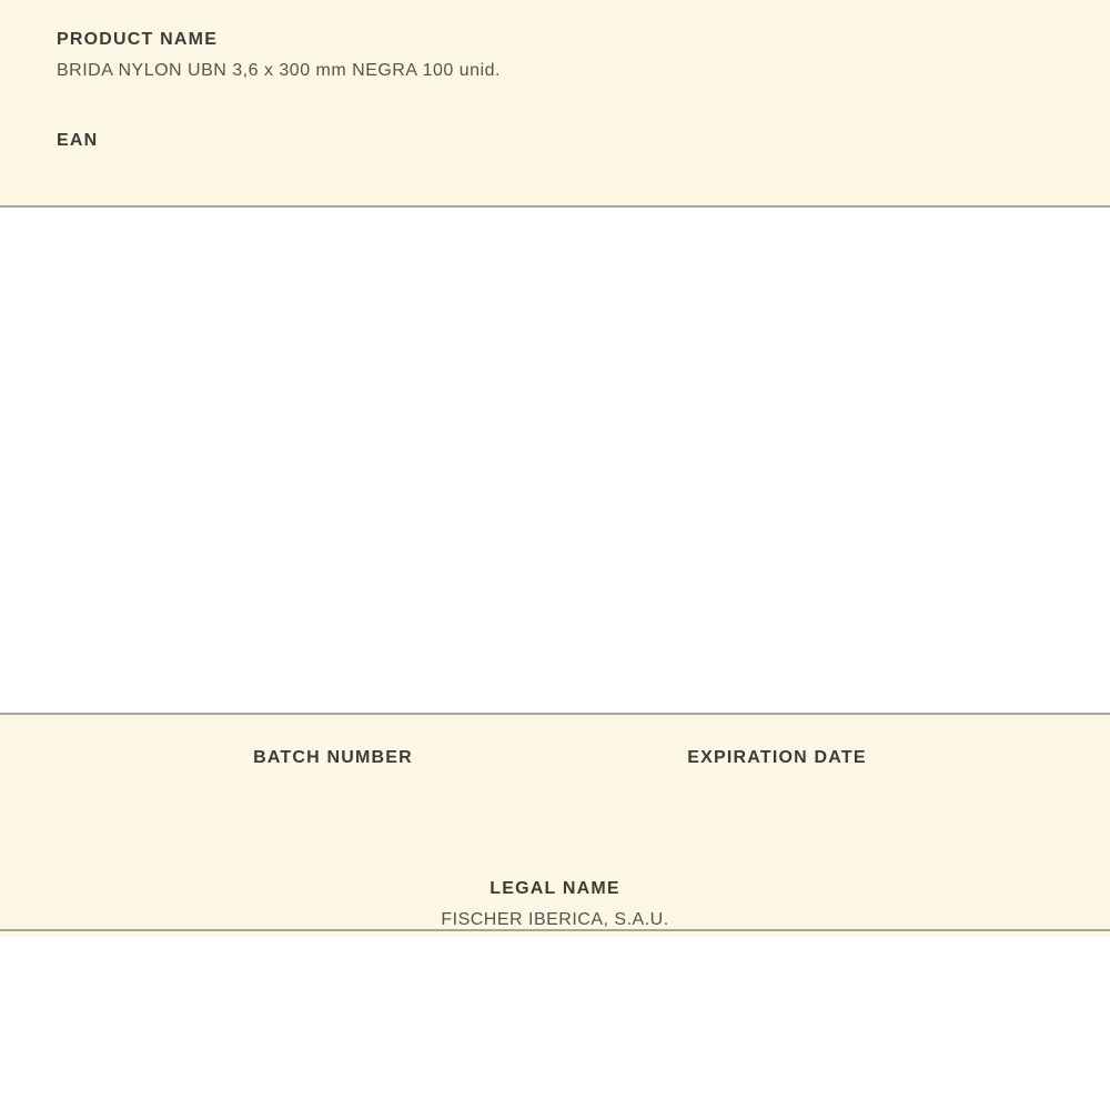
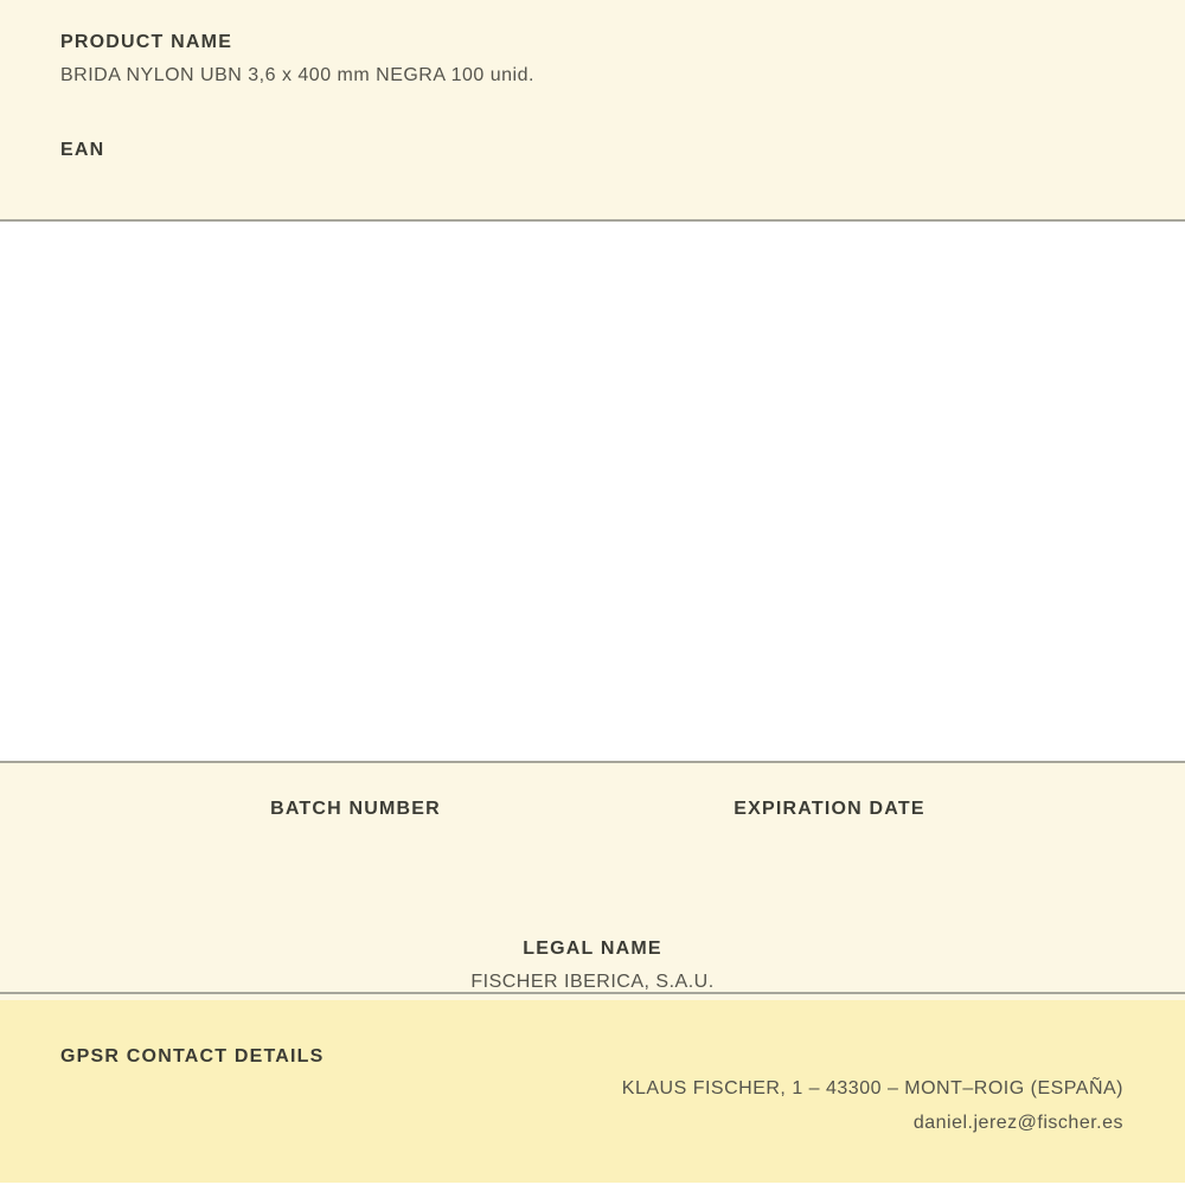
  PRODUCT NAME
- BRIDA NYLON UBN 3,6 x 300 mm NEGRA 100 unid.
+ BRIDA NYLON UBN 3,6 x 400 mm NEGRA 100 unid.
  EAN
  BATCH NUMBER
  EXPIRATION DATE
  LEGAL NAME
  FISCHER IBERICA, S.A.U.
+ GPSR CONTACT DETAILS
+ KLAUS FISCHER, 1 – 43300 – MONT–ROIG (ESPAÑA)
+ daniel.jerez@fischer.es
